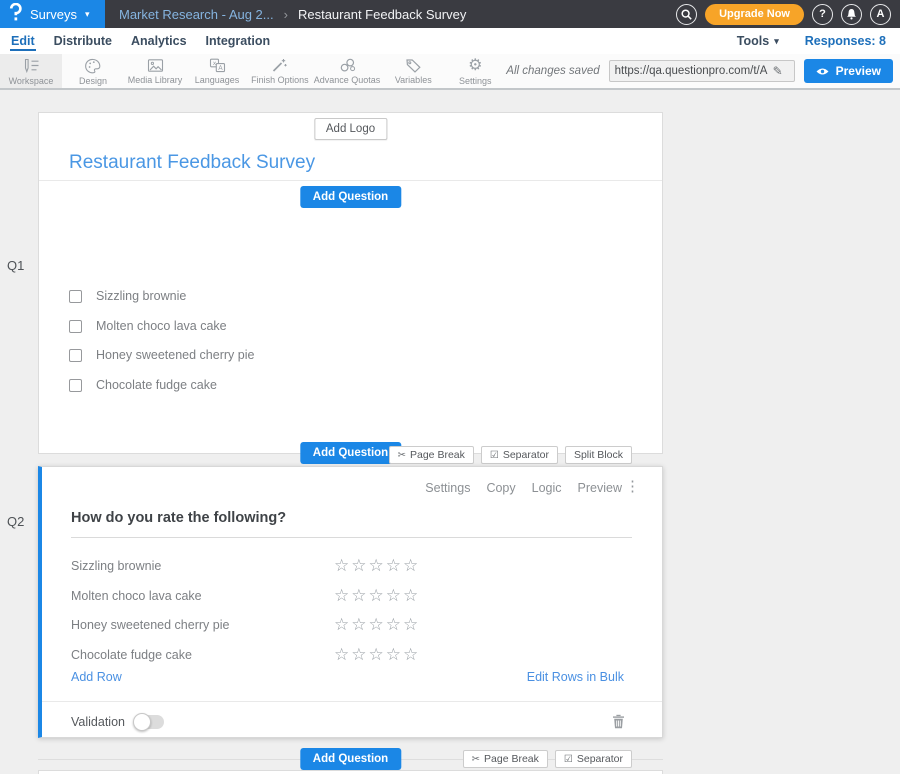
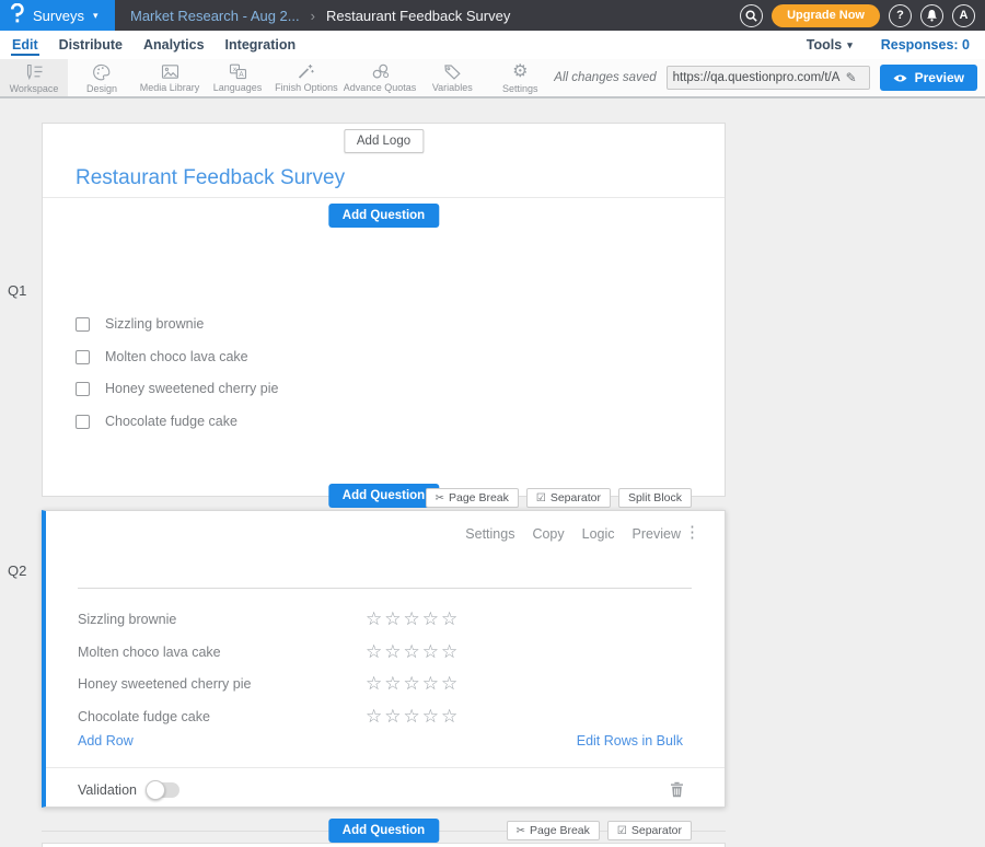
  Surveys
  ▾
  Market Research - Aug 2...
  ›
  Restaurant Feedback Survey
  Upgrade Now
  ?
  A
  Edit
  Distribute
  Analytics
  Integration
  Tools
  ▾
- Responses: 8
+ Responses: 0
  Workspace
  Design
  Media Library
  A
  Languages
  Finish Options
  Advance Quotas
  Variables
  ⚙
  Settings
  All changes saved
  https://qa.questionpro.com/t/A
  ✎
  Preview
  Q1
  Q2
  Add Logo
  Restaurant Feedback Survey
  Add Question
  Sizzling brownie
  Molten choco lava cake
  Honey sweetened cherry pie
  Chocolate fudge cake
  Add Question
  ✂
  Page Break
  ☑
  Separator
  Split Block
  Settings
  Copy
  Logic
  Preview
  ⋮
- How do you rate the following?
  Sizzling brownie
  ☆☆☆☆☆
  Molten choco lava cake
  ☆☆☆☆☆
  Honey sweetened cherry pie
  ☆☆☆☆☆
  Chocolate fudge cake
  ☆☆☆☆☆
  Add Row
  Edit Rows in Bulk
  Validation
  Add Question
  ✂
  Page Break
  ☑
  Separator
